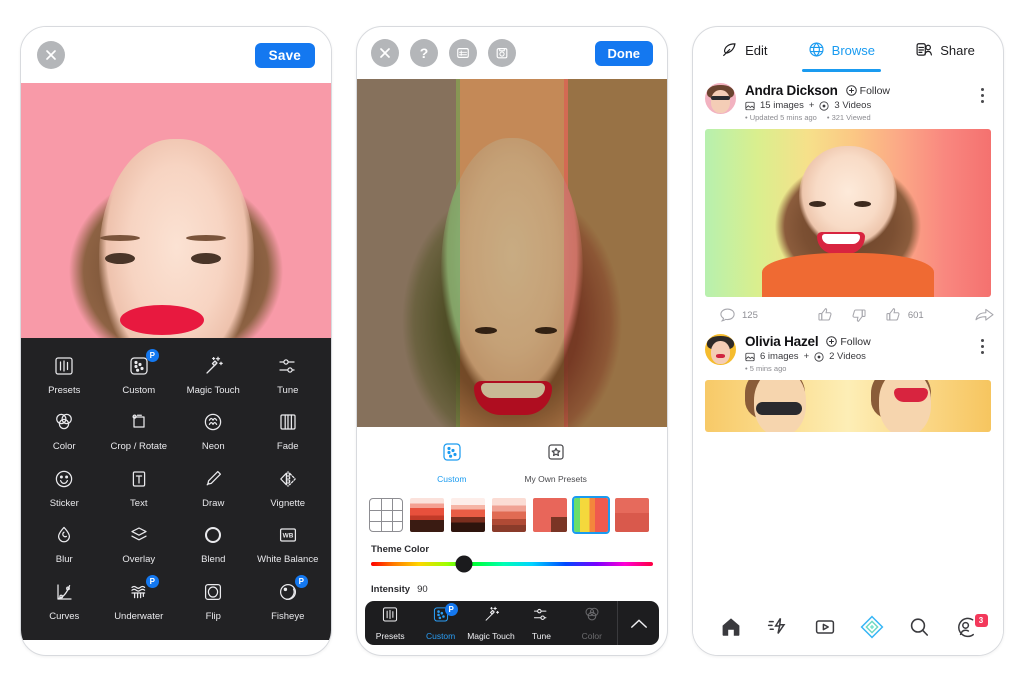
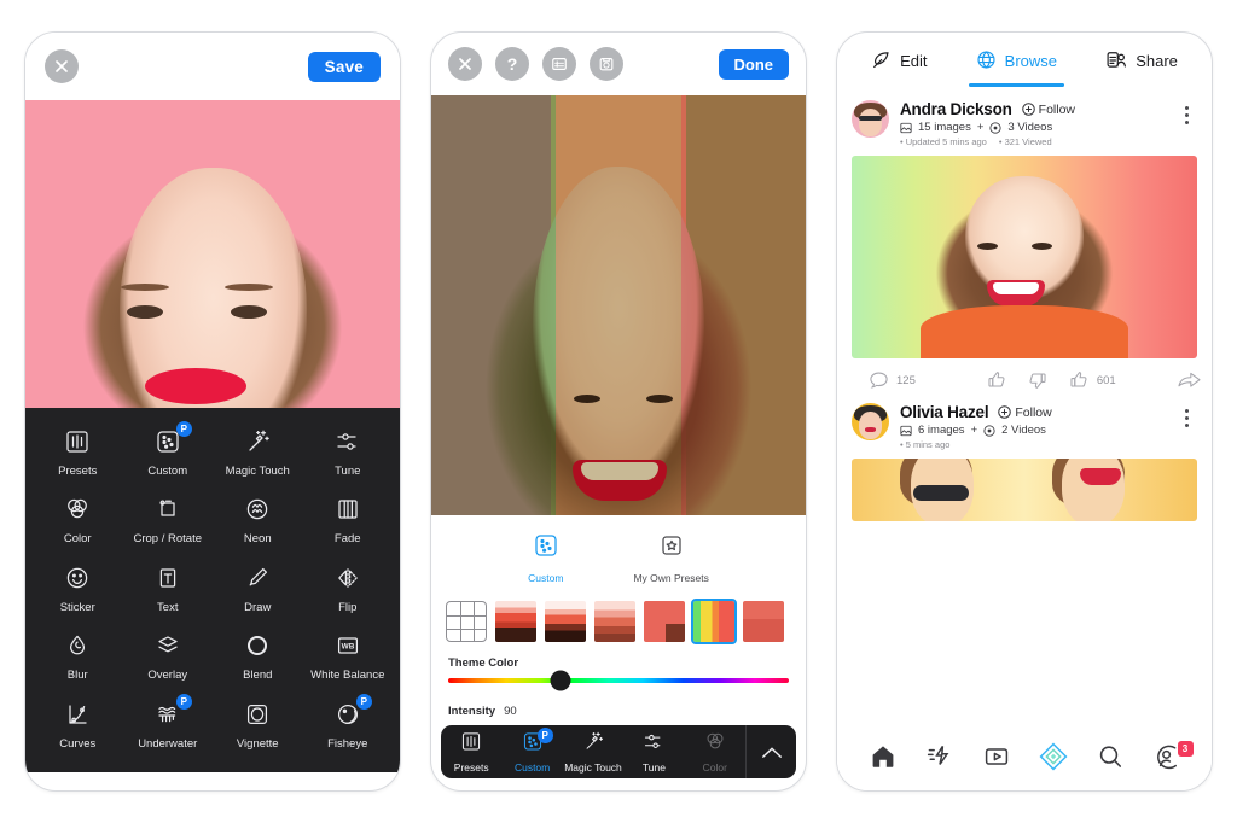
  Save
  Presets
  P
  Custom
  Magic Touch
  Tune
  Color
  Crop / Rotate
  Neon
  Fade
  Sticker
  Text
  Draw
- Vignette
+ Flip
  Blur
  Overlay
  Blend
  White Balance
  Curves
  P
  Underwater
- Flip
+ Vignette
  P
  Fisheye
  ?
  Done
  Custom
  My Own Presets
  Theme Color
  Intensity 90
  Presets
  P
  Custom
  Magic Touch
  Tune
  Color
  Edit
  Browse
  Share
  Andra Dickson
  Follow
  15 images
  +
  3 Videos
  • Updated 5 mins ago
  • 321 Viewed
  125
  601
  Olivia Hazel
  Follow
  6 images
  +
  2 Videos
  • 5 mins ago
  3
